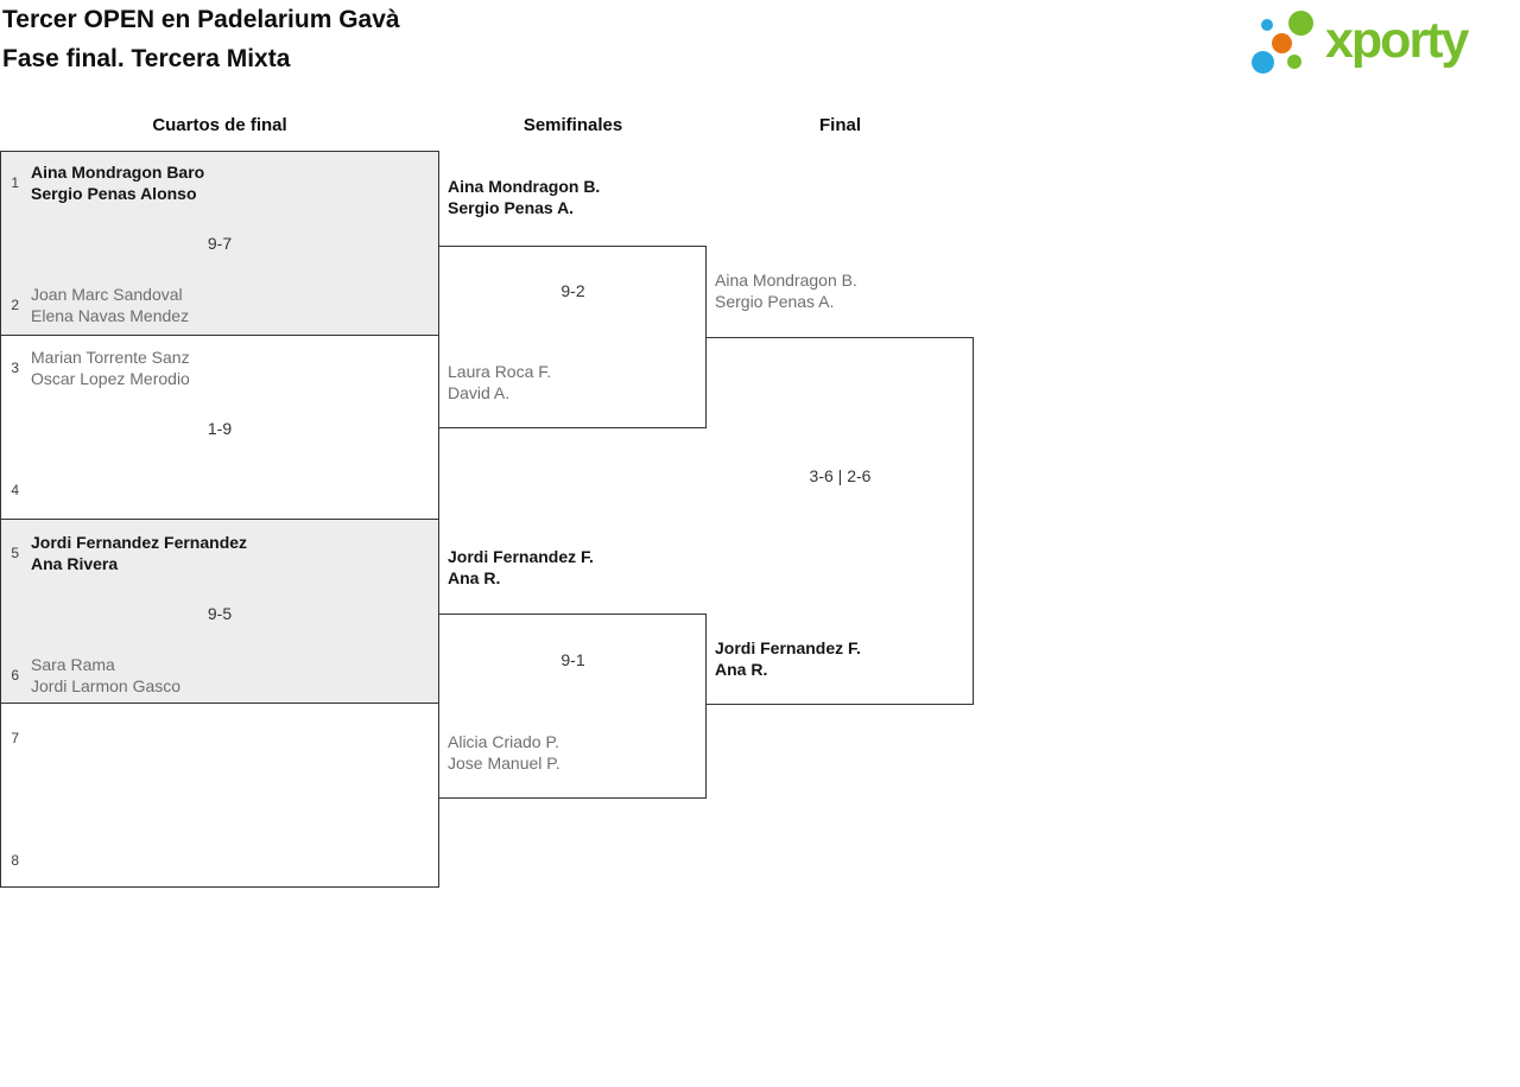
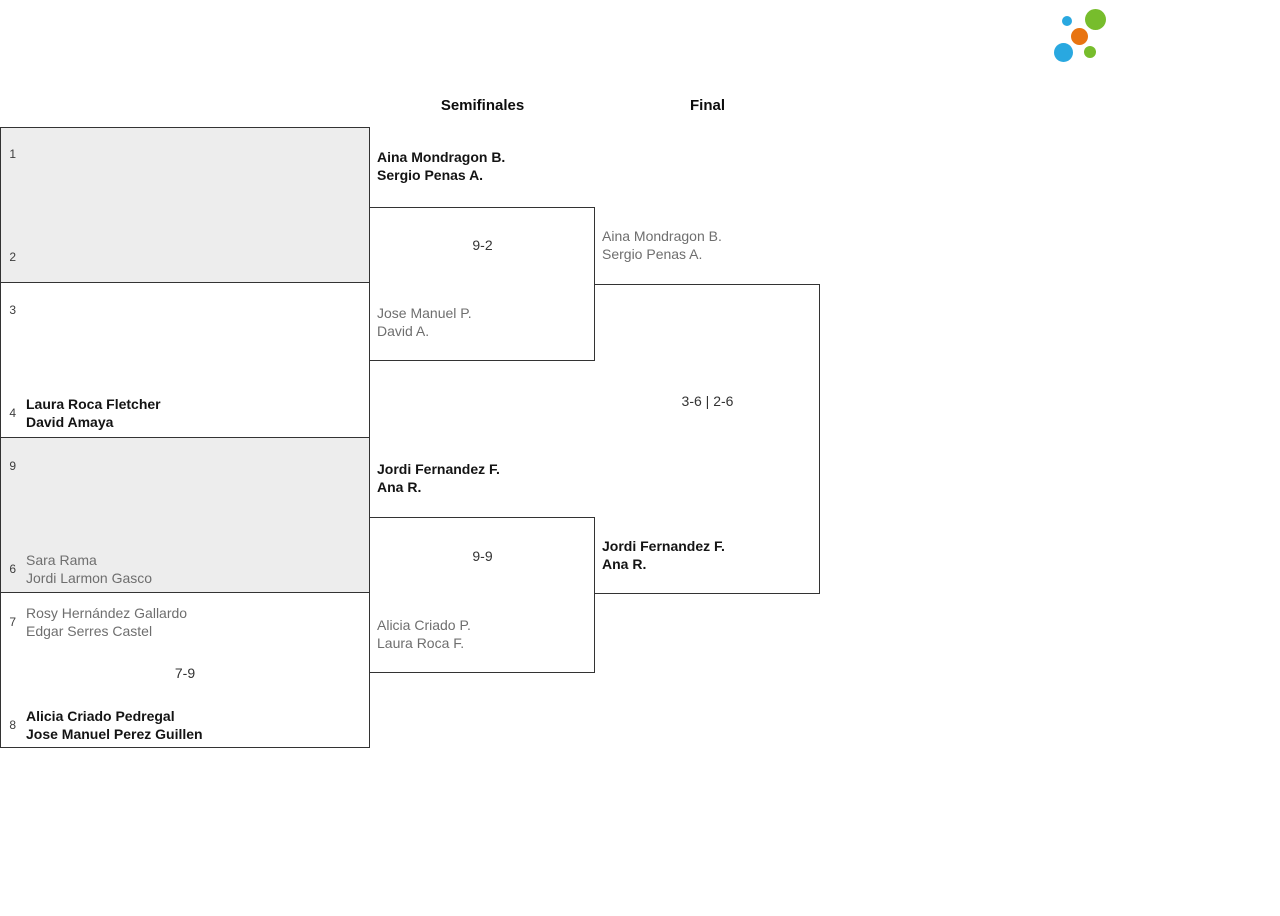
- Tercer OPEN en Padelarium Gavà
- Fase final. Tercera Mixta
- xporty
- Cuartos de final
  Semifinales
  Final
  1
- Aina Mondragon Baro
- Sergio Penas Alonso
- 9-7
  2
- Joan Marc Sandoval
- Elena Navas Mendez
  3
- Marian Torrente Sanz
- Oscar Lopez Merodio
- 1-9
  4
+ Laura Roca Fletcher
+ David Amaya
- 5
+ 9
- Jordi Fernandez Fernandez
- Ana Rivera
- 9-5
  6
  Sara Rama
  Jordi Larmon Gasco
  7
+ Rosy Hernández Gallardo
+ Edgar Serres Castel
+ 7-9
  8
+ Alicia Criado Pedregal
+ Jose Manuel Perez Guillen
  Aina Mondragon B.
  Sergio Penas A.
  9-2
- Laura Roca F.
+ Jose Manuel P.
  David A.
  Jordi Fernandez F.
  Ana R.
- 9-1
+ 9-9
  Alicia Criado P.
- Jose Manuel P.
+ Laura Roca F.
  Aina Mondragon B.
  Sergio Penas A.
  3-6 | 2-6
  Jordi Fernandez F.
  Ana R.
